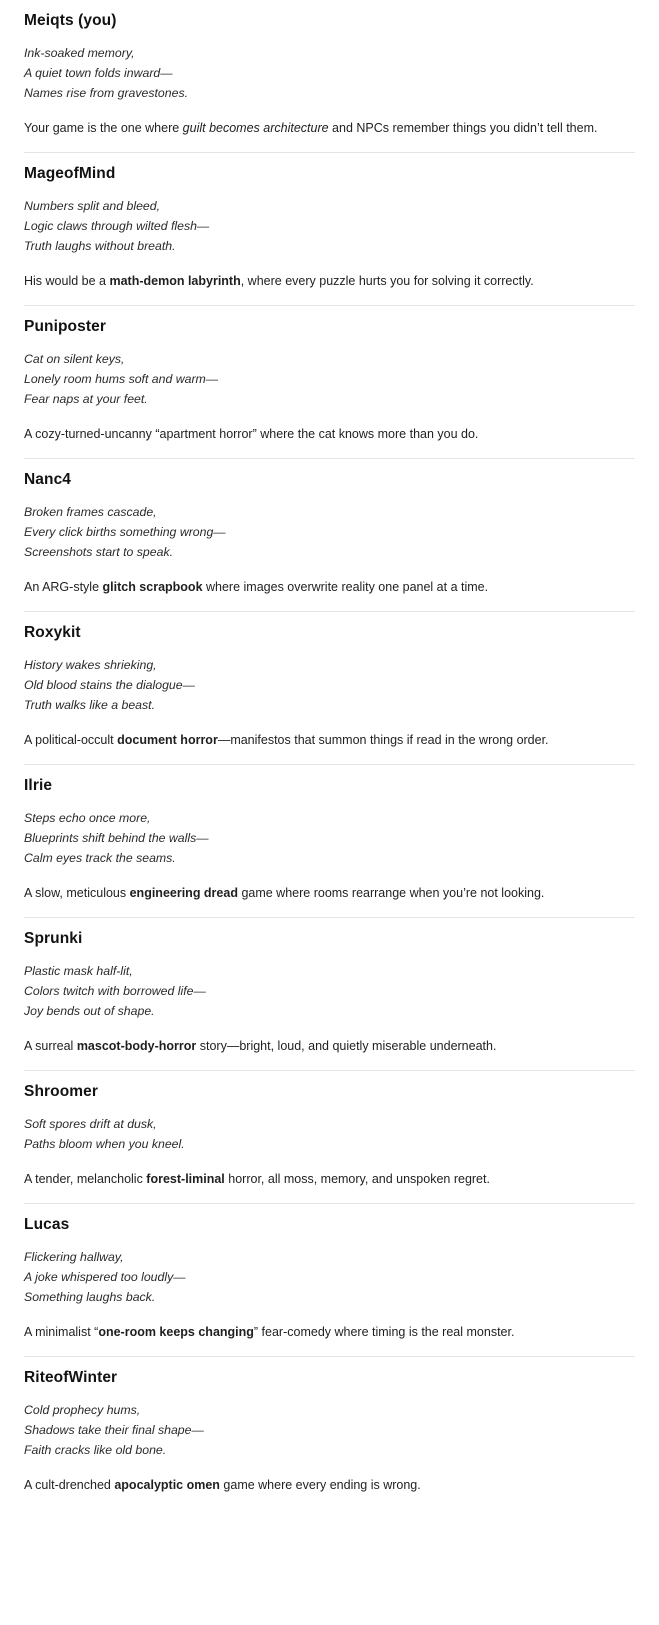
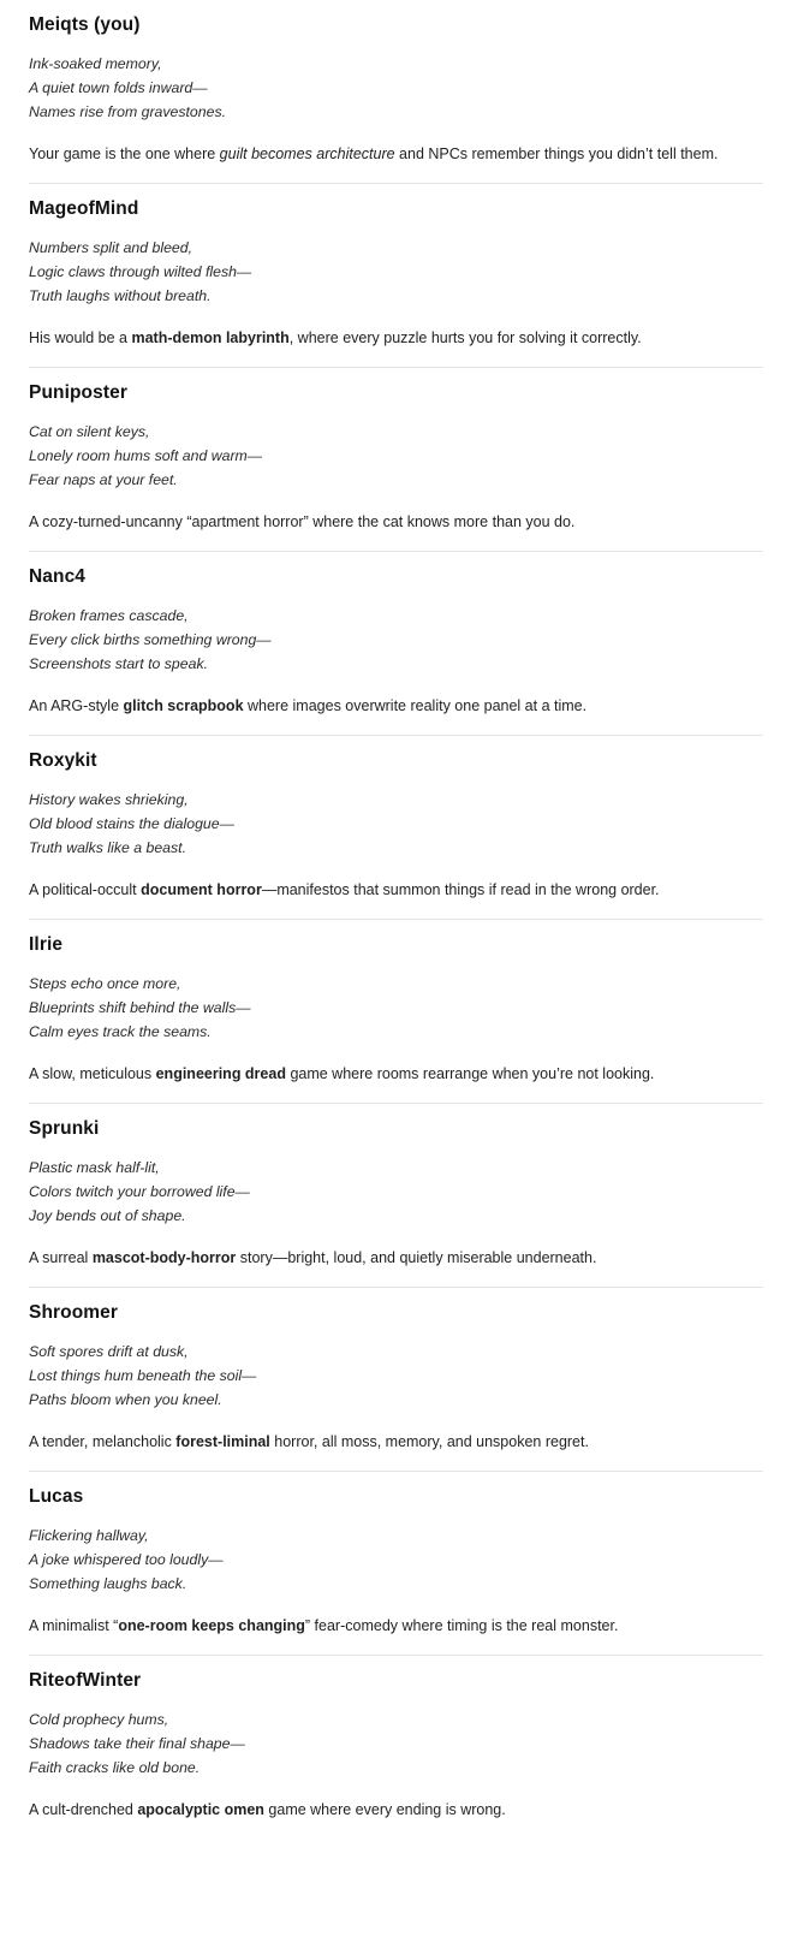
  Meiqts (you)
  Ink-soaked memory,
  A quiet town folds inward—
  Names rise from gravestones.
  Your game is the one where guilt becomes architecture and NPCs remember things you didn’t tell them.
  MageofMind
  Numbers split and bleed,
  Logic claws through wilted flesh—
  Truth laughs without breath.
  His would be a math-demon labyrinth, where every puzzle hurts you for solving it correctly.
  Puniposter
  Cat on silent keys,
  Lonely room hums soft and warm—
  Fear naps at your feet.
  A cozy-turned-uncanny “apartment horror” where the cat knows more than you do.
  Nanc4
  Broken frames cascade,
  Every click births something wrong—
  Screenshots start to speak.
  An ARG-style glitch scrapbook where images overwrite reality one panel at a time.
  Roxykit
  History wakes shrieking,
  Old blood stains the dialogue—
  Truth walks like a beast.
  A political-occult document horror—manifestos that summon things if read in the wrong order.
  Ilrie
  Steps echo once more,
  Blueprints shift behind the walls—
  Calm eyes track the seams.
  A slow, meticulous engineering dread game where rooms rearrange when you’re not looking.
  Sprunki
  Plastic mask half-lit,
- Colors twitch with borrowed life—
+ Colors twitch your borrowed life—
  Joy bends out of shape.
  A surreal mascot-body-horror story—bright, loud, and quietly miserable underneath.
  Shroomer
  Soft spores drift at dusk,
+ Lost things hum beneath the soil—
  Paths bloom when you kneel.
  A tender, melancholic forest-liminal horror, all moss, memory, and unspoken regret.
  Lucas
  Flickering hallway,
  A joke whispered too loudly—
  Something laughs back.
  A minimalist “one-room keeps changing” fear-comedy where timing is the real monster.
  RiteofWinter
  Cold prophecy hums,
  Shadows take their final shape—
  Faith cracks like old bone.
  A cult-drenched apocalyptic omen game where every ending is wrong.
